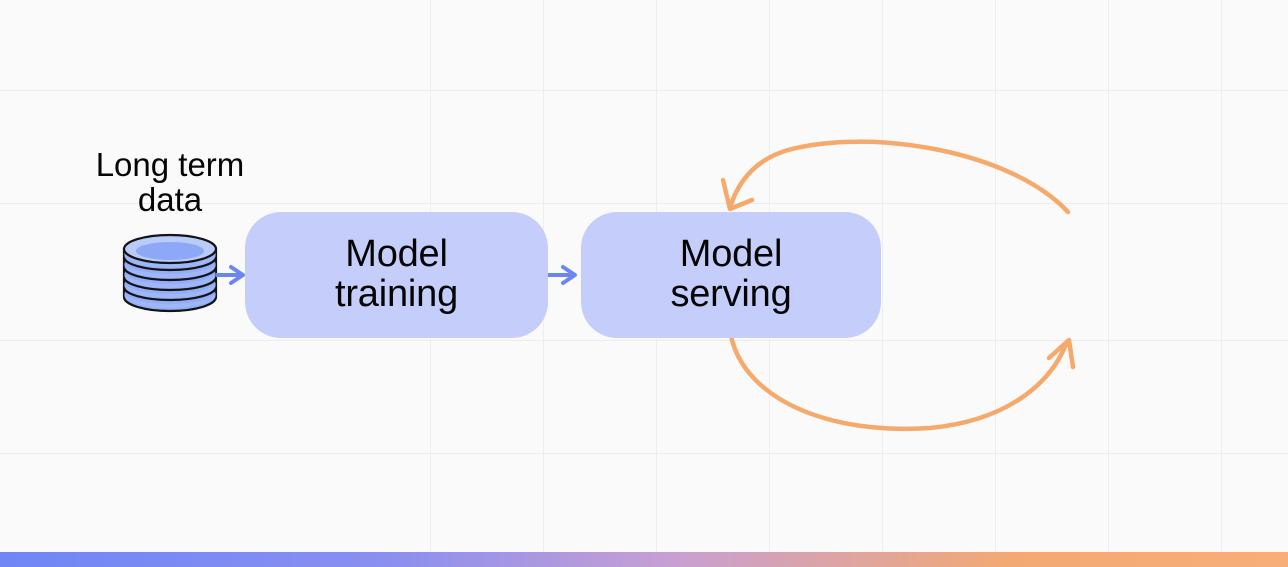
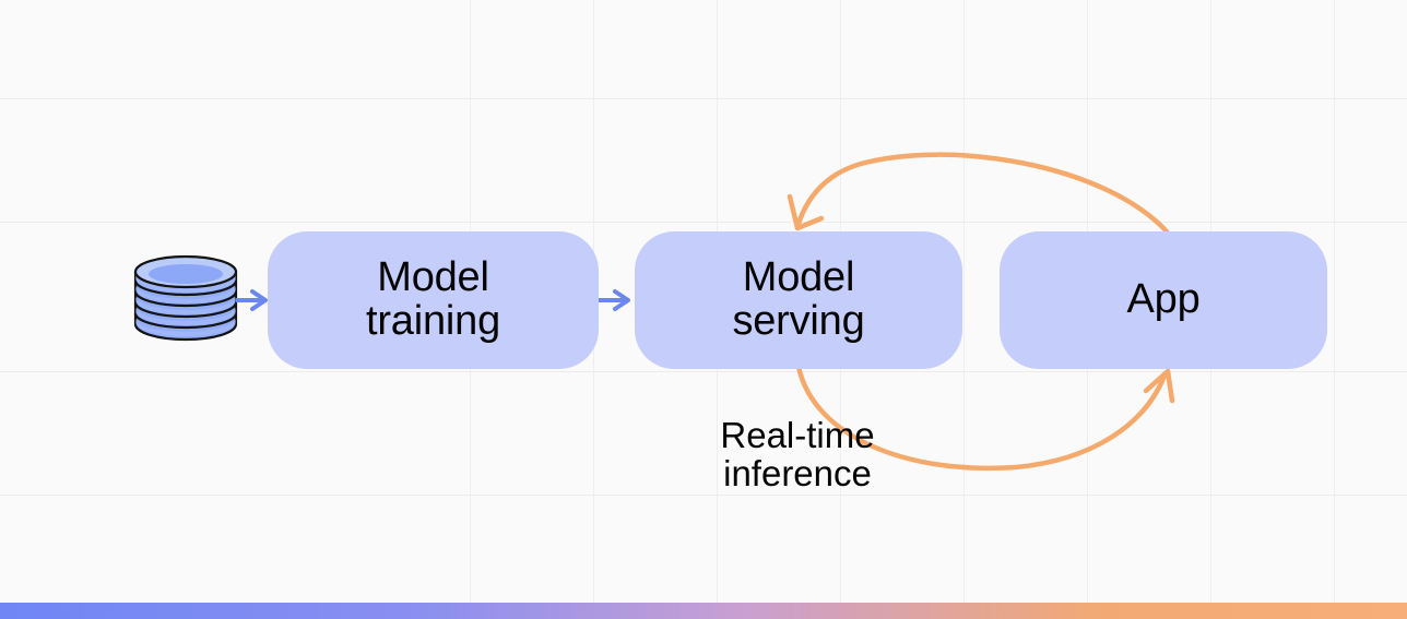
- Long term
- data
  Model
  training
  Model
  serving
+ App
+ Real-time
+ inference
